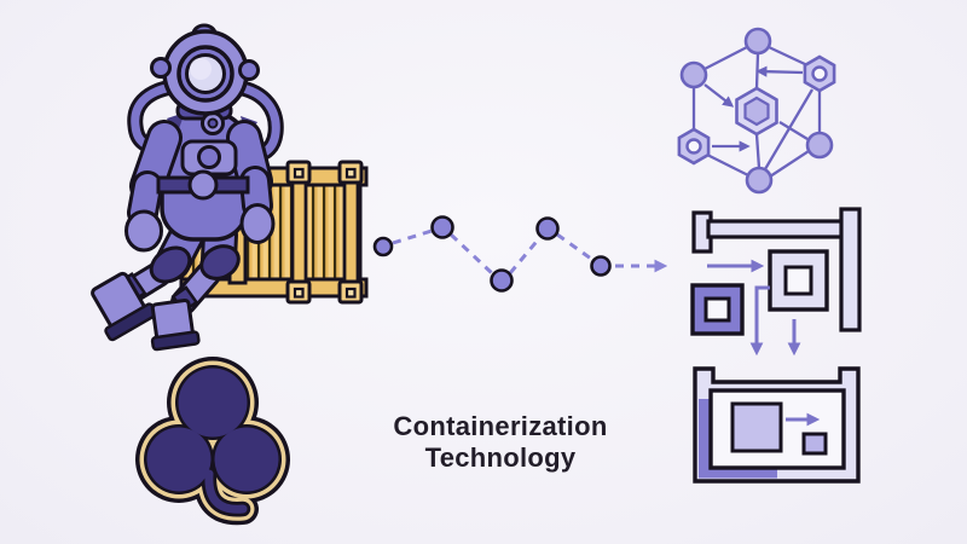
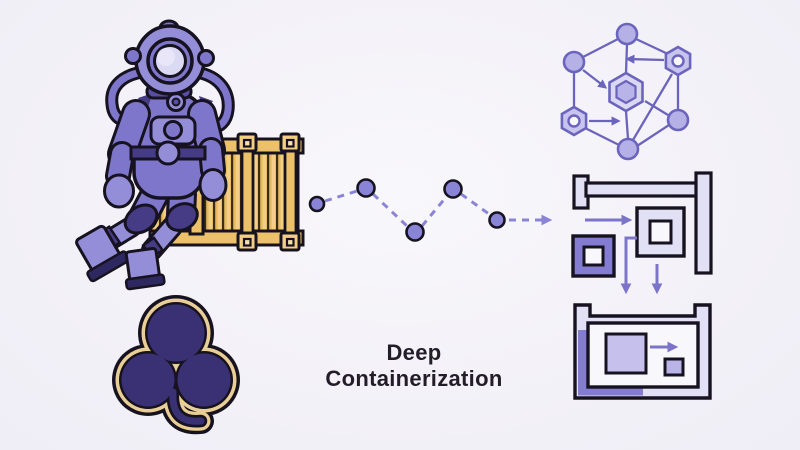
+ Deep
  Containerization
- Technology
